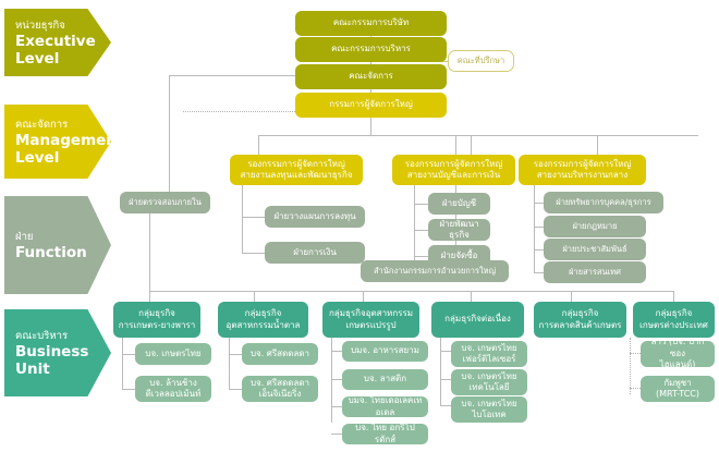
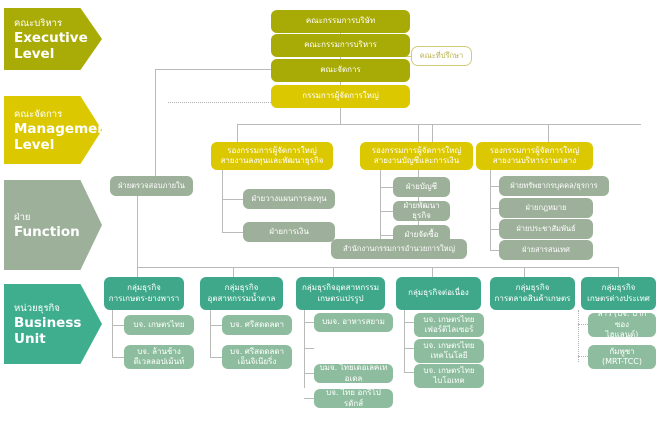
- หน่วยธุรกิจ
+ คณะบริหาร
  Executive
  Level
  คณะจัดการ
  Manageme
  Level
  ฝ่าย
  Function
- คณะบริหาร
+ หน่วยธุรกิจ
  Business
  Unit
  คณะกรรมการบริษัท
  คณะกรรมการบริหาร
  คณะจัดการ
  กรรมการผู้จัดการใหญ่
  คณะที่ปรึกษา
  ฝ่ายตรวจสอบภายใน
  รองกรรมการผู้จัดการใหญ่
  สายงานลงทุนและพัฒนาธุรกิจ
  รองกรรมการผู้จัดการใหญ่
  สายงานบัญชีและการเงิน
  รองกรรมการผู้จัดการใหญ่
  สายงานบริหารงานกลาง
  ฝ่ายวางแผนการลงทุน
  ฝ่ายการเงิน
  ฝ่ายบัญชี
  ฝ่ายพัฒนาธุรกิจ
  ฝ่ายจัดซื้อ
  ฝ่ายทรัพยากรบุคคล/ธุรการ
  ฝ่ายกฎหมาย
  ฝ่ายประชาสัมพันธ์
  ฝ่ายสารสนเทศ
  สำนักงานกรรมการอำนวยการใหญ่
  กลุ่มธุรกิจ
  การเกษตร-ยางพารา
  กลุ่มธุรกิจ
  อุตสาหกรรมน้ำตาล
  กลุ่มธุรกิจอุตสาหกรรม
  เกษตรแปรรูป
  กลุ่มธุรกิจต่อเนื่อง
  กลุ่มธุรกิจ
  การตลาดสินค้าเกษตร
  กลุ่มธุรกิจ
  เกษตรต่างประเทศ
  บจ. เกษตรไทย
  บจ. ล้านช้าง
  ดีเวลลอปเม้นท์
  บจ. ศรีสดดลดา
  บจ. ศรีสดดลดา
  เอ็นจิเนียริ่ง
  บมจ. อาหารสยาม
- บจ. ลาสติก
  บมจ. ไทยเดอเลคเทอเดล
  บจ. ไทย อกริโปรดักส์
  บจ. เกษตรไทย
  เฟอร์ติไลเซอร์
  บจ. เกษตรไทย
  เทคโนโลยี
  บจ. เกษตรไทย
  ไบโอเทค
  ลาว (บจ. ปากซอง
  ไฮแลนด์)
  กัมพูชา
  (MRT-TCC)
